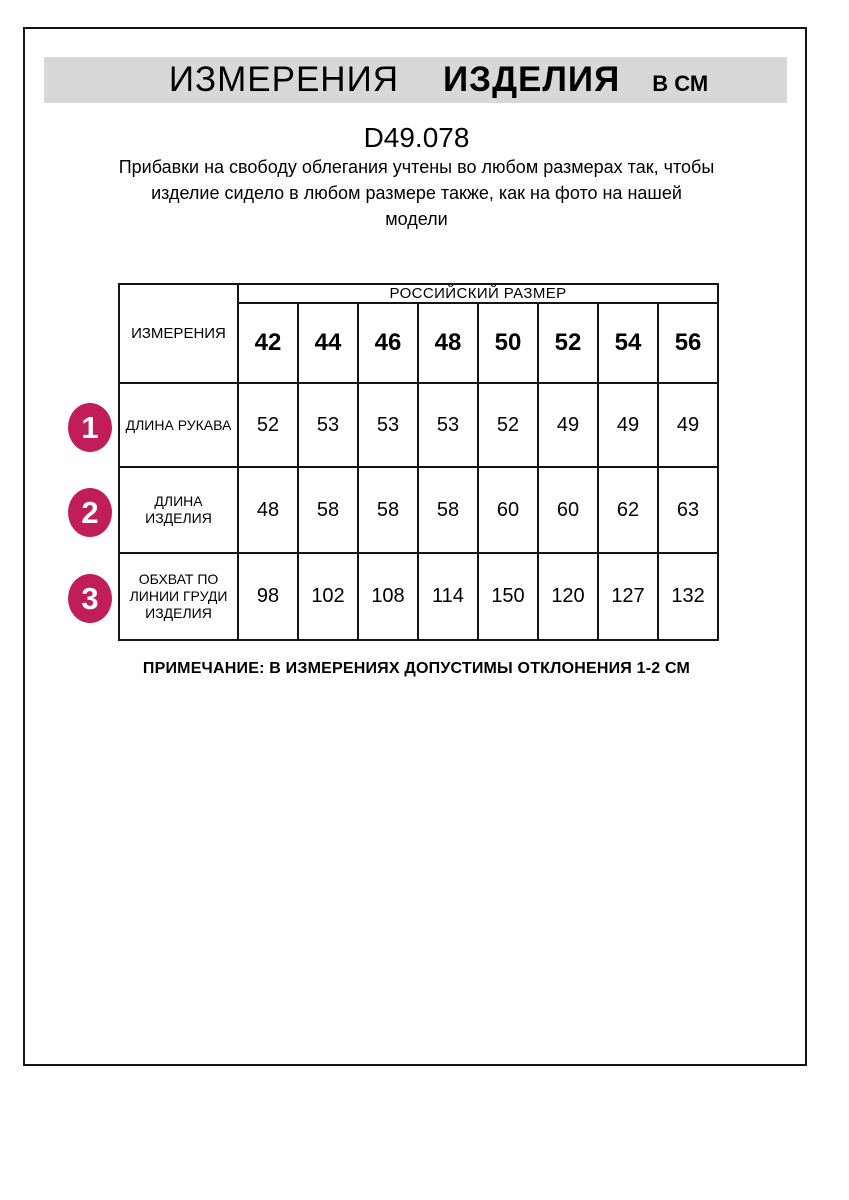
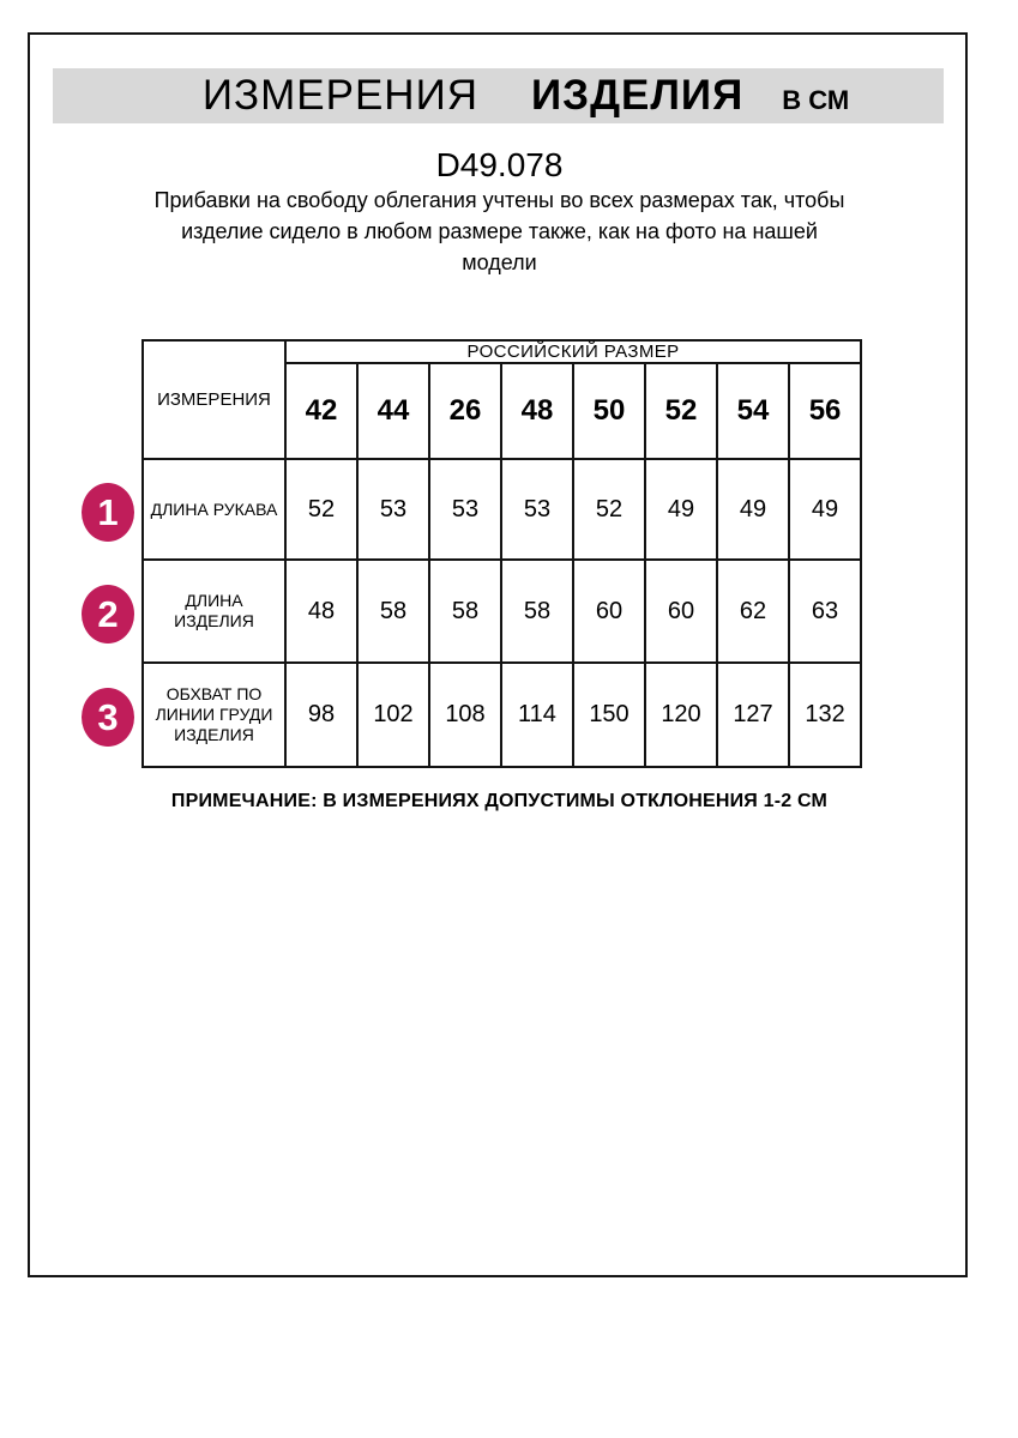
  ИЗМЕРЕНИЯ ИЗДЕЛИЯ В СМ
  D49.078
- Прибавки на свободу облегания учтены во любом размерах так, чтобы
+ Прибавки на свободу облегания учтены во всех размерах так, чтобы
  изделие сидело в любом размере также, как на фото на нашей
  модели
  ИЗМЕРЕНИЯ	РОССИЙСКИЙ РАЗМЕР
- 42	44	46	48	50	52	54	56
+ 42	44	26	48	50	52	54	56
  ДЛИНА РУКАВА	52	53	53	53	52	49	49	49
  ДЛИНА ИЗДЕЛИЯ	48	58	58	58	60	60	62	63
  ОБХВАТ ПО ЛИНИИ ГРУДИ ИЗДЕЛИЯ	98	102	108	114	150	120	127	132
  1
  2
  3
  ПРИМЕЧАНИЕ: В ИЗМЕРЕНИЯХ ДОПУСТИМЫ ОТКЛОНЕНИЯ 1-2 СМ
